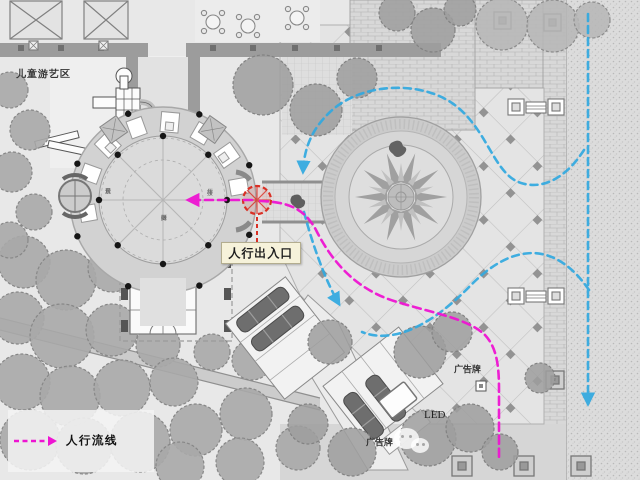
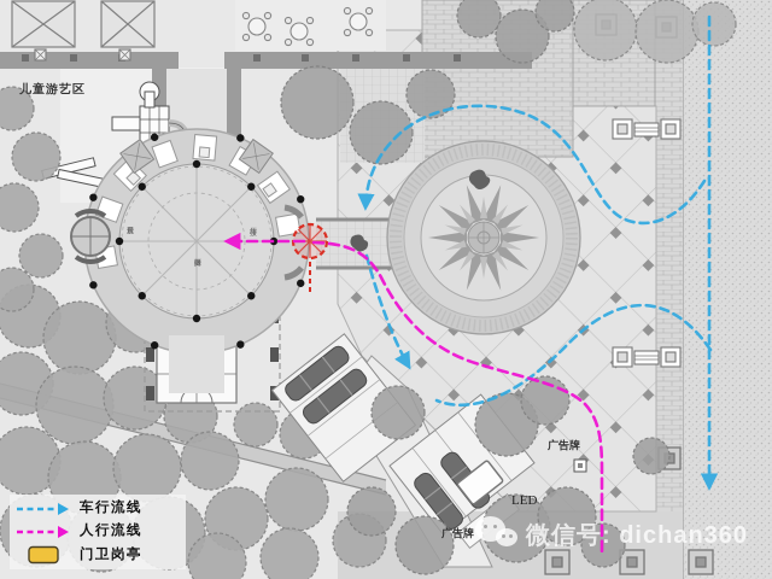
  儿童游艺区
- 人行出入口
  广告牌
  LED
  广告牌
+ 车行流线
  人行流线
+ 门卫岗亭
+ 微信号: dichan360
